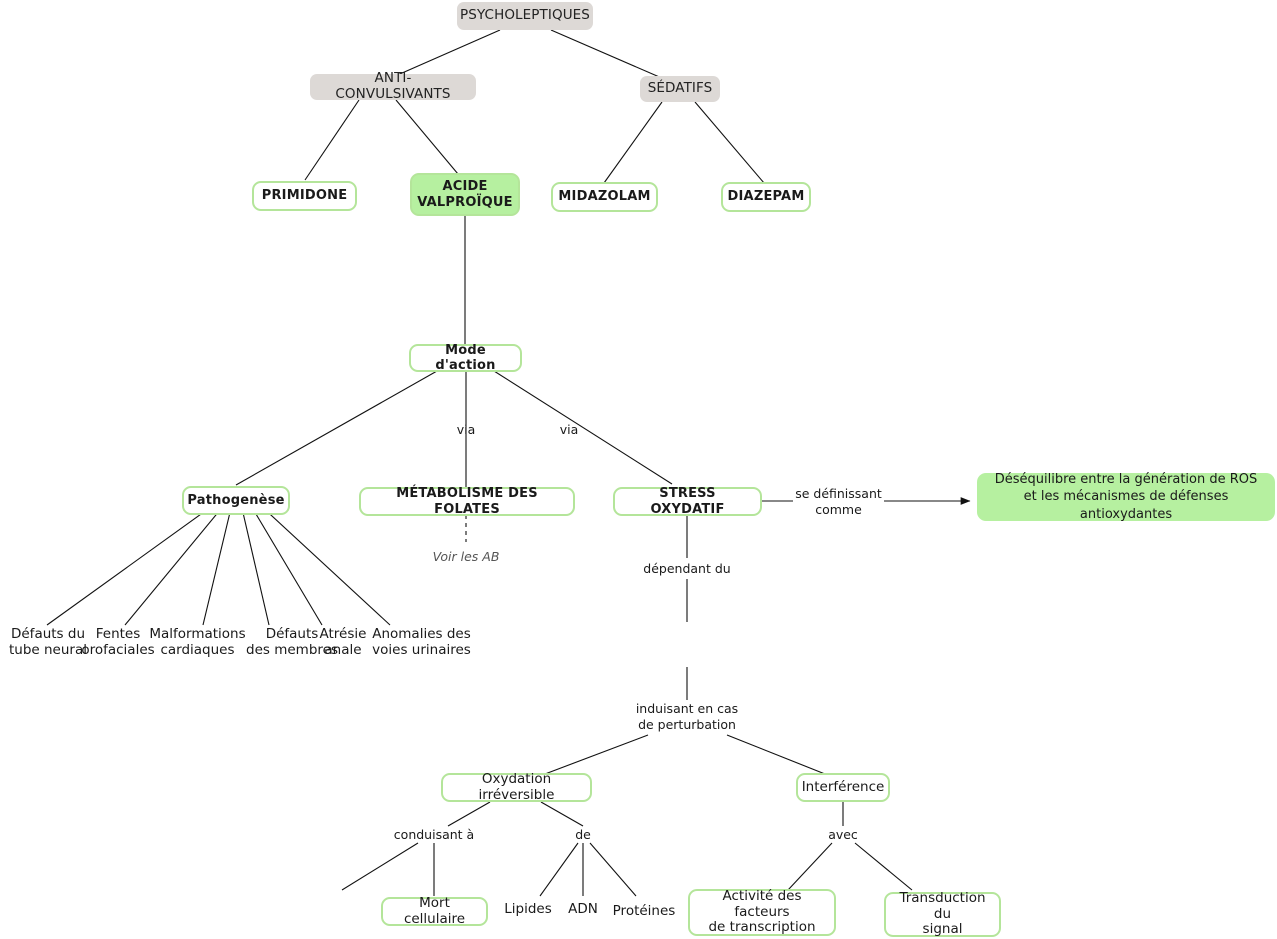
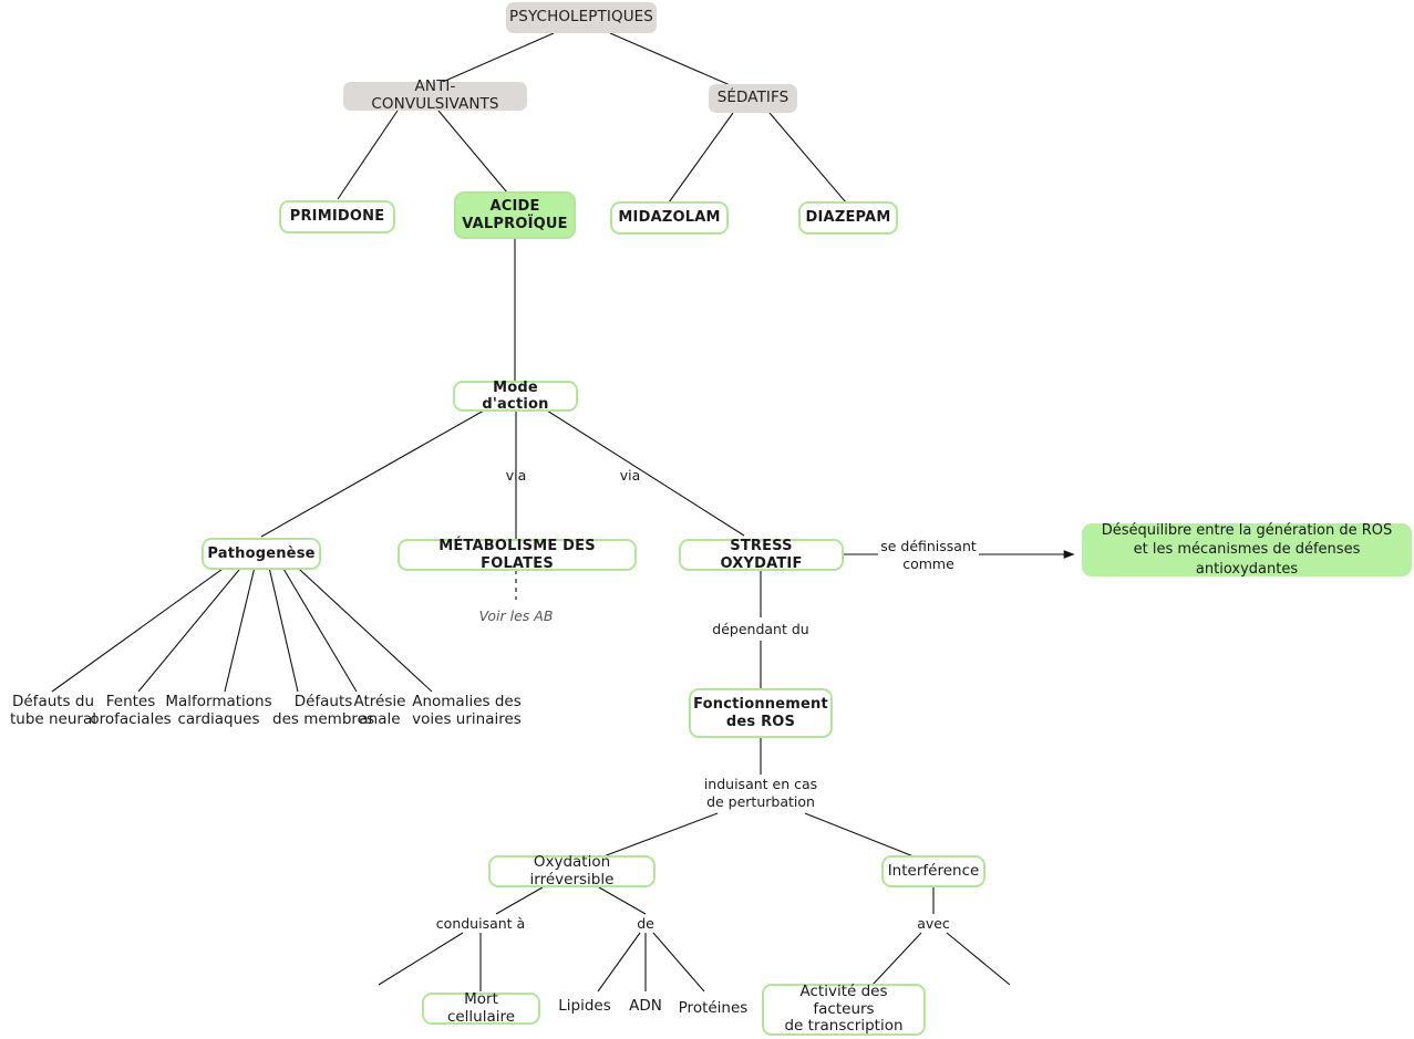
  PSYCHOLEPTIQUES
  ANTI-CONVULSIVANTS
  SÉDATIFS
  PRIMIDONE
  ACIDE
  VALPROÏQUE
  MIDAZOLAM
  DIAZEPAM
  Mode d'action
  Pathogenèse
  MÉTABOLISME DES FOLATES
  STRESS OXYDATIF
  Déséquilibre entre la génération de ROS
  et les mécanismes de défenses antioxydantes
+ Fonctionnement
+ des ROS
  Oxydation irréversible
  Interférence
  Mort cellulaire
  Activité des facteurs
  de transcription
- Transduction du
- signal
  Défauts du
  tube neural
  Fentes
  orofaciales
  Malformations
  cardiaques
  Défauts
  des membres
  Atrésie
  anale
  Anomalies des
  voies urinaires
  Lipides
  ADN
  Protéines
  via
  via
  se définissant
  comme
  dépendant du
  induisant en cas
  de perturbation
  conduisant à
  de
  avec
  Voir les AB
